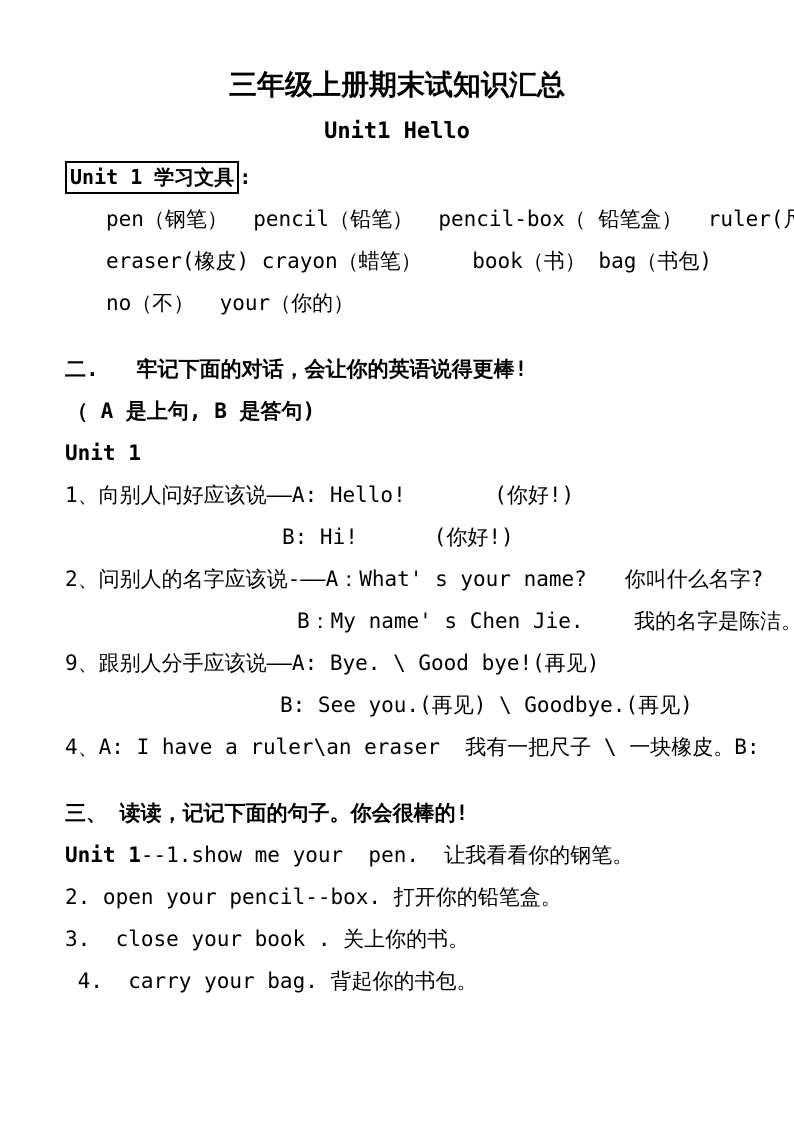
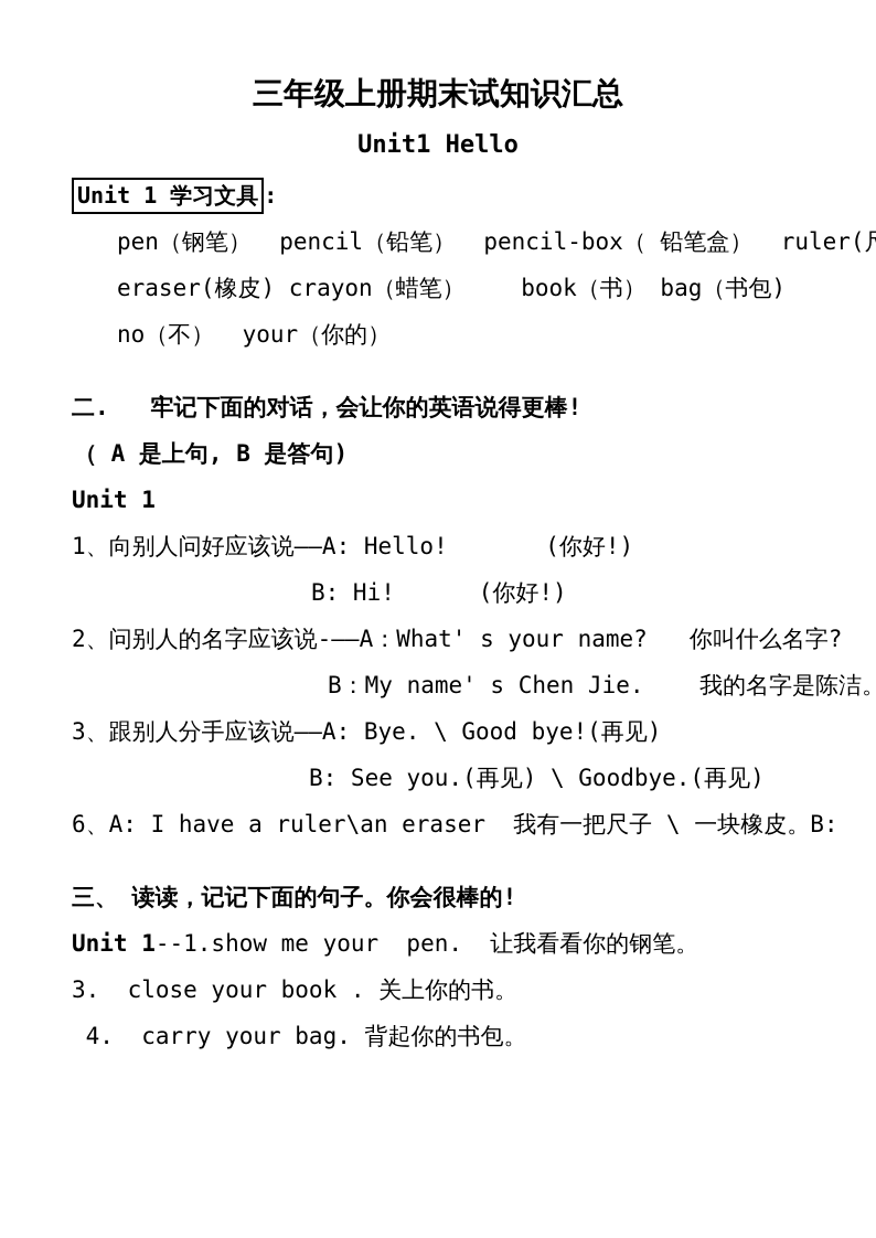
  三年级上册期末试知识汇总
  Unit1 Hello
  Unit 1 学习文具 :
  pen（钢笔） pencil（铅笔） pencil-box（ 铅笔盒） ruler(
  eraser(橡皮) crayon（蜡笔） book（书） bag（书包)
  no（不） your（你的）
  二. 牢记下面的对话，会让你的英语说得更棒!
  （ A 是上句, B 是答句)
  Unit 1
  1、向别人问好应该说——A: Hello! (你好!)
  B: Hi! (你好!)
  2、问别人的名字应该说-——A：What' s your name? 你叫什么名字?
  B：My name' s Chen Jie. 我的名字是陈洁。
- 9、跟别人分手应该说——A: Bye. \ Good bye!(再见)
+ 3、跟别人分手应该说——A: Bye. \ Good bye!(再见)
  B: See you.(再见) \ Goodbye.(再见)
- 4、A: I have a ruler\an eraser 我有一把尺子 \ 一块橡皮。B:
+ 6、A: I have a ruler\an eraser 我有一把尺子 \ 一块橡皮。B:
  三、 读读，记记下面的句子。你会很棒的!
  Unit 1--1.show me your pen. 让我看看你的钢笔。
- 2. open your pencil--box. 打开你的铅笔盒。
  3. close your book . 关上你的书。
  4. carry your bag. 背起你的书包。
